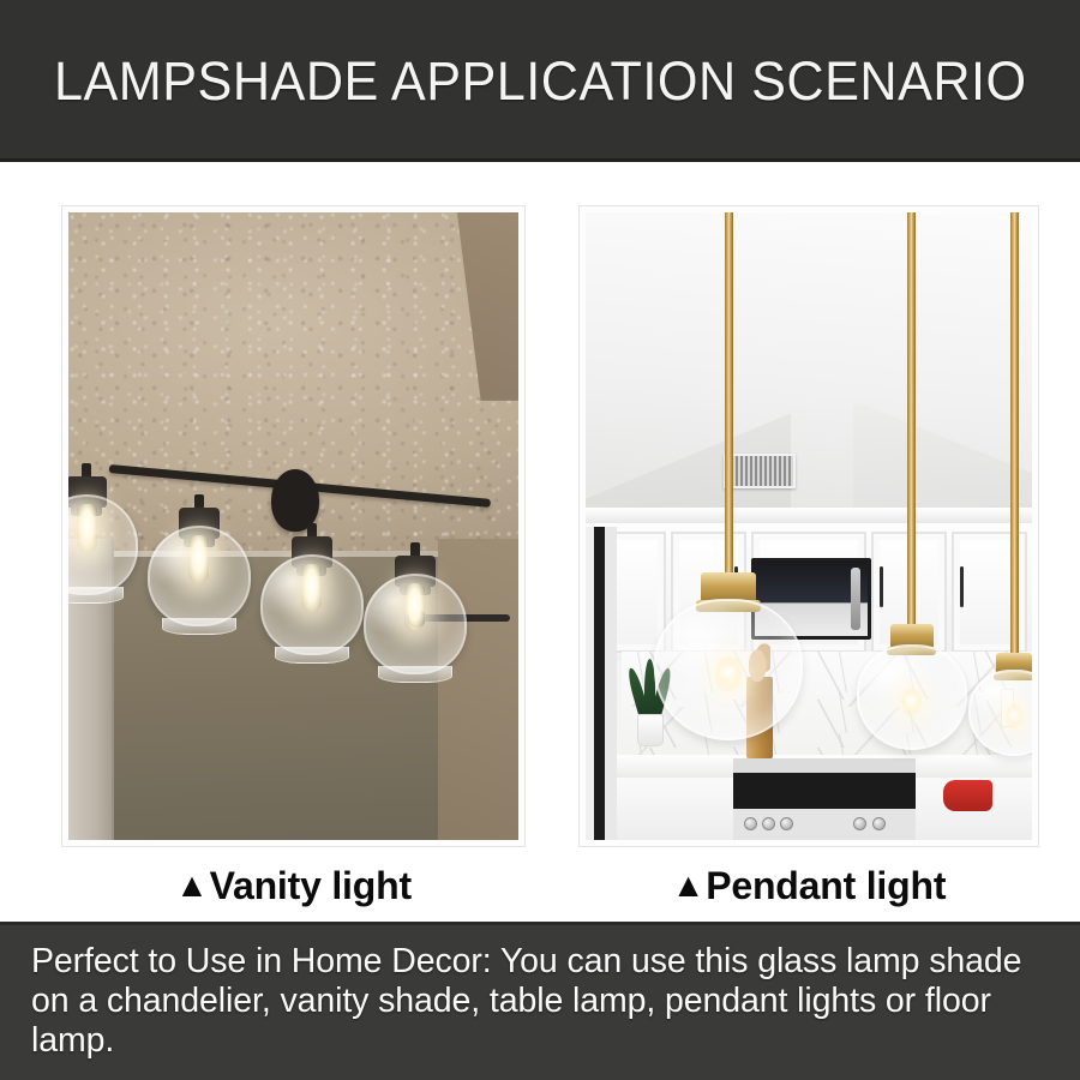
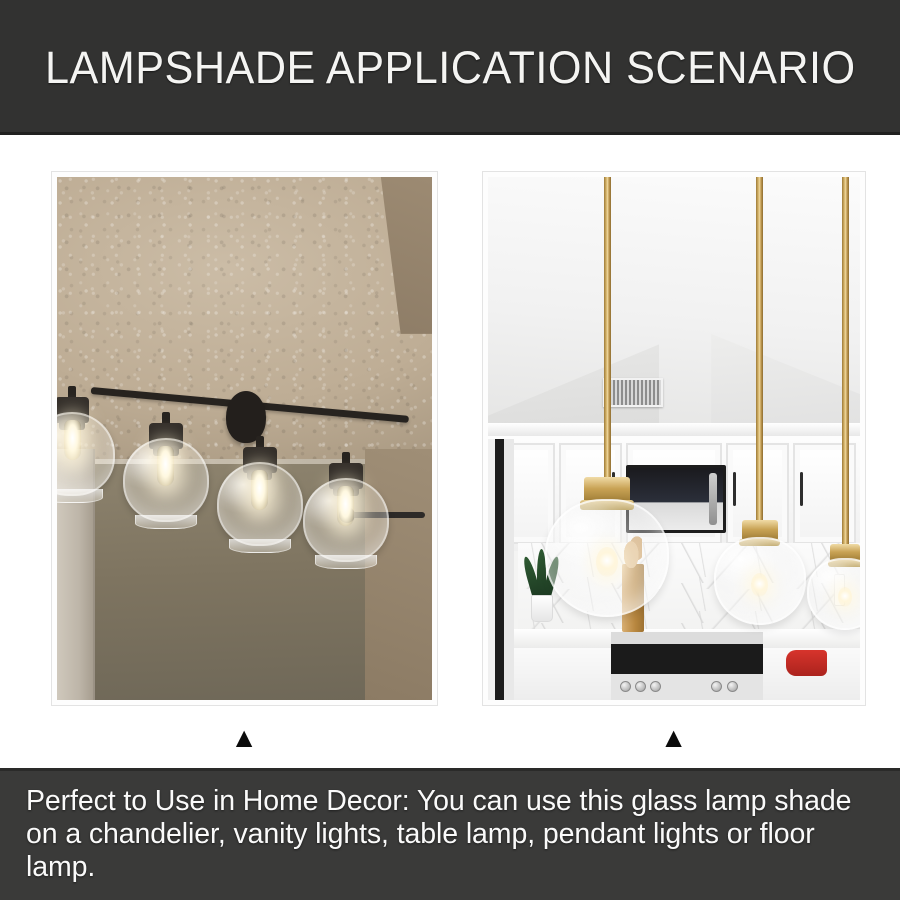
  LAMPSHADE APPLICATION SCENARIO
  ▲
- Vanity light
  ▲
- Pendant light
- Perfect to Use in Home Decor: You can use this glass lamp shade on a chandelier, vanity shade, table lamp, pendant lights or floor lamp.
+ Perfect to Use in Home Decor: You can use this glass lamp shade on a chandelier, vanity lights, table lamp, pendant lights or floor lamp.
